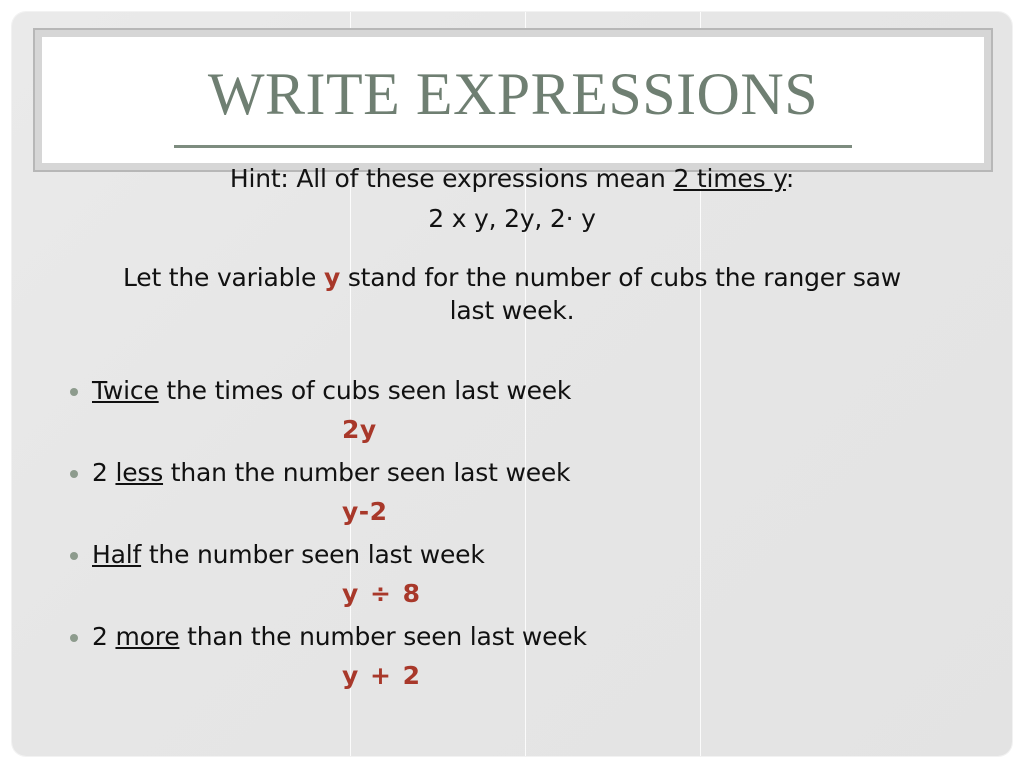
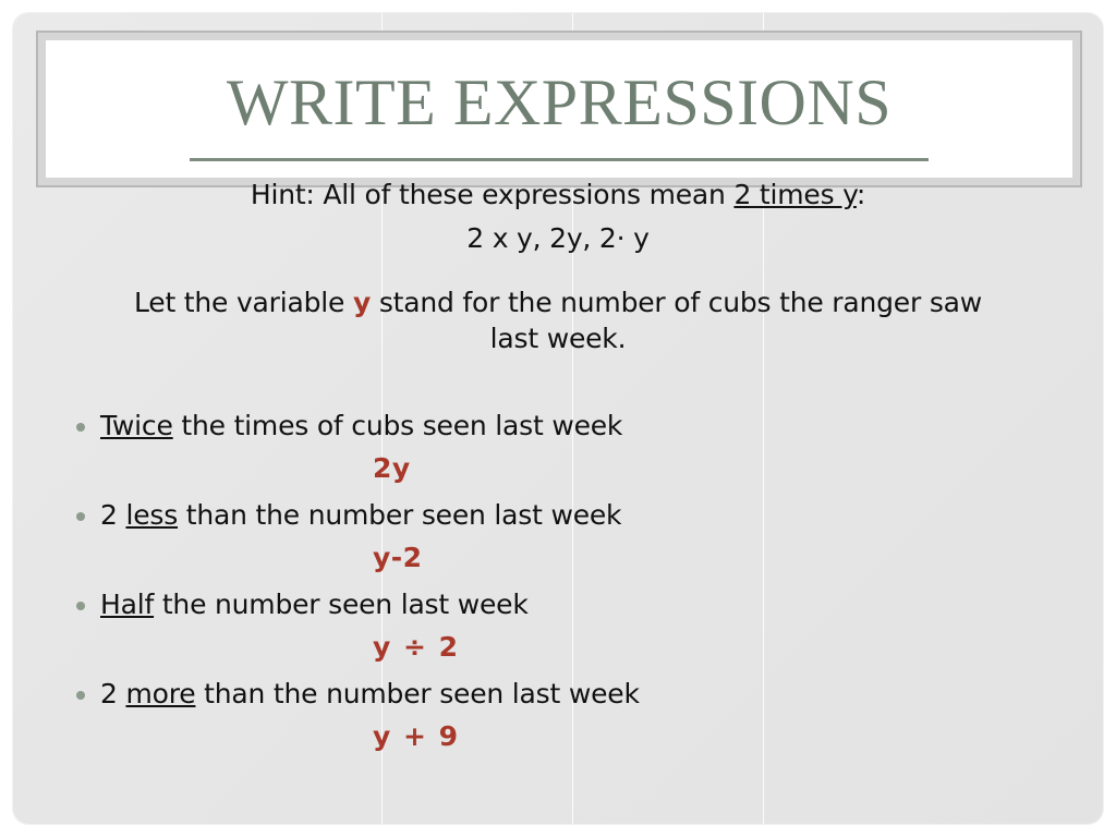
  WRITE EXPRESSIONS
  Hint: All of these expressions mean 2 times y:
  2 x y, 2y, 2· y
  Let the variable y stand for the number of cubs the ranger saw last week.
  Twice the times of cubs seen last week
  2y
  2 less than the number seen last week
  y-2
  Half the number seen last week
- y ÷ 8
+ y ÷ 2
  2 more than the number seen last week
- y + 2
+ y + 9
